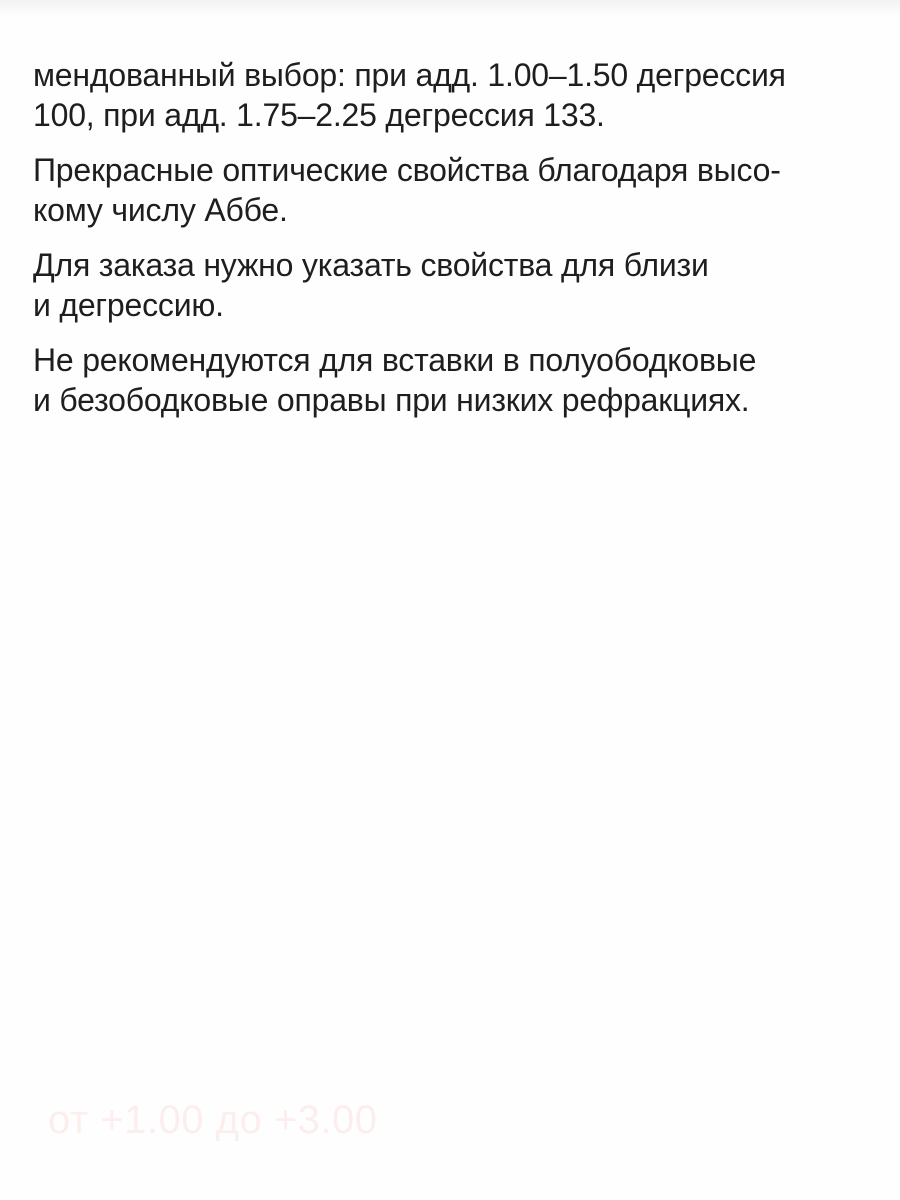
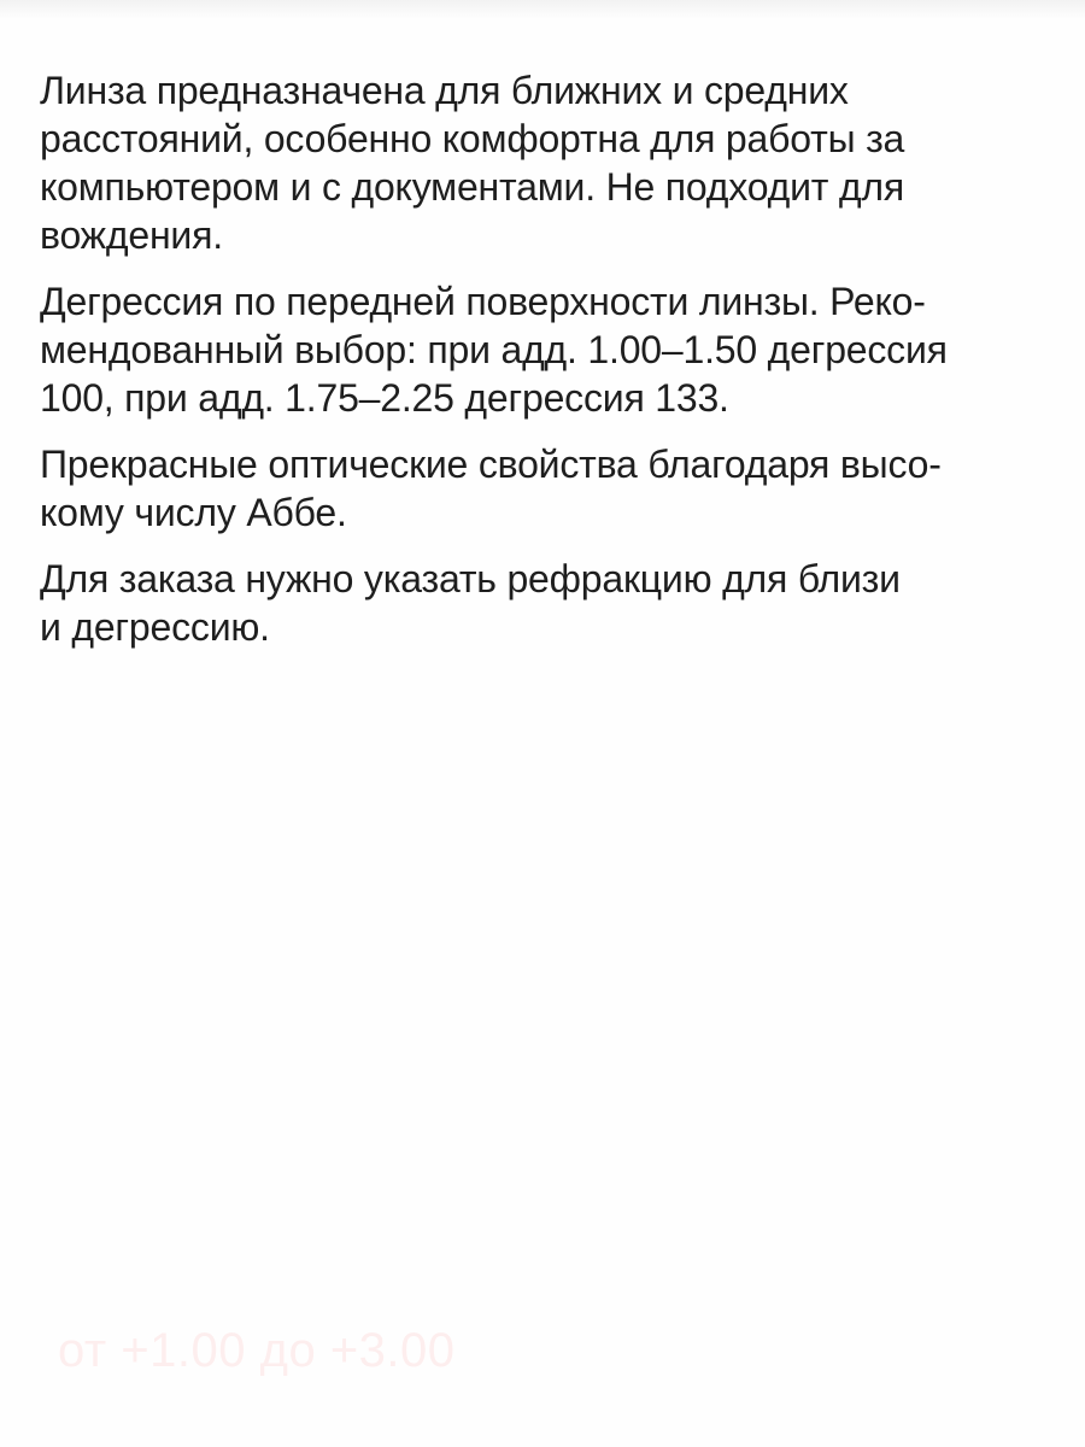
+ Линза предназначена для ближних и средних
+ расстояний, особенно комфортна для работы за
+ компьютером и с документами. Не подходит для
+ вождения.
+ Дегрессия по передней поверхности линзы. Реко-
  мендованный выбор: при адд. 1.00–1.50 дегрессия
  100, при адд. 1.75–2.25 дегрессия 133.
  Прекрасные оптические свойства благодаря высо-
  кому числу Аббе.
- Для заказа нужно указать свойства для близи
+ Для заказа нужно указать рефракцию для близи
  и дегрессию.
- Не рекомендуются для вставки в полуободковые
- и безободковые оправы при низких рефракциях.
